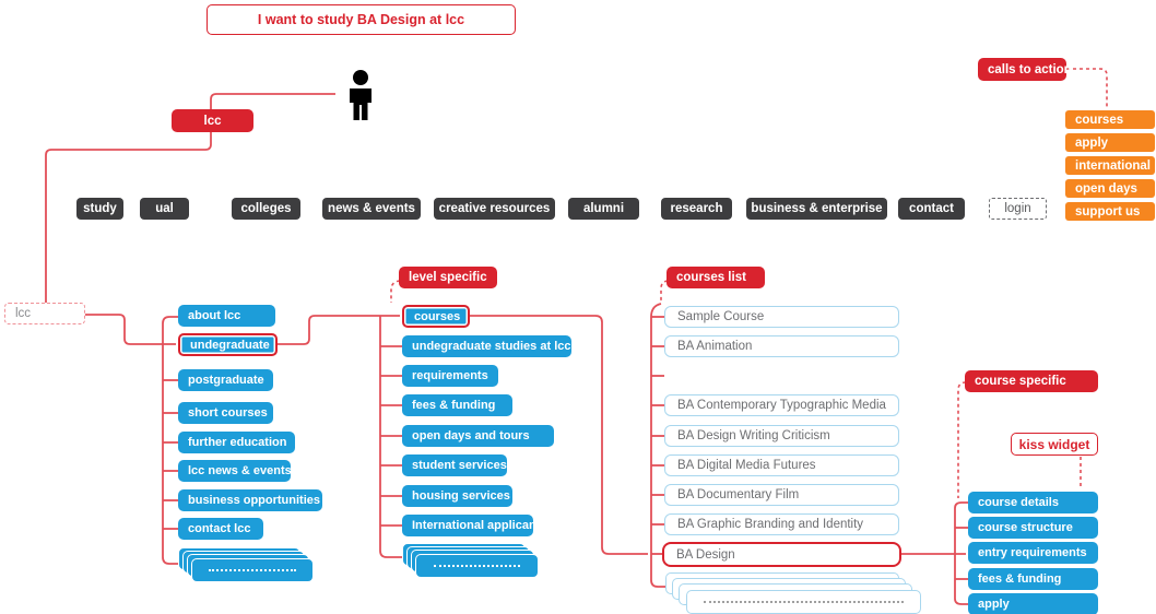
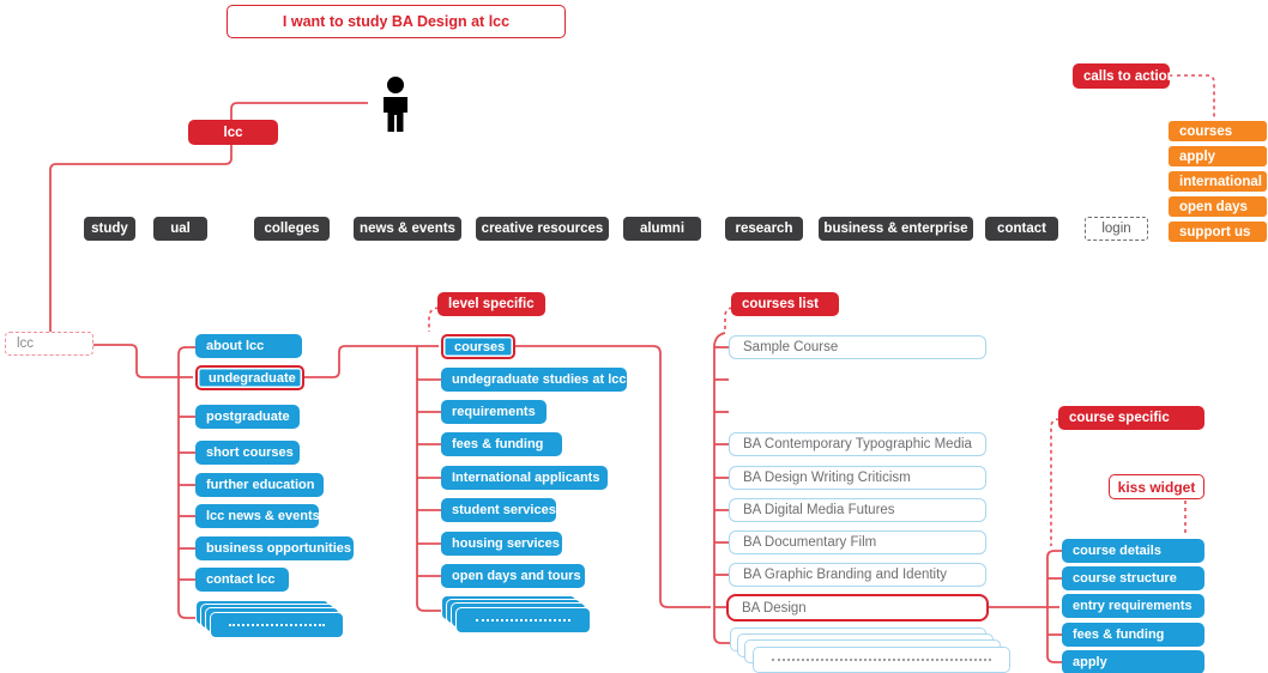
  I want to study BA Design at lcc
  lcc
  calls to action
  courses
  apply
  international
  open days
  support us
  study
  ual
  colleges
  news & events
  creative resources
  alumni
  research
  business & enterprise
  contact
  login
  lcc
  about lcc
  undegraduate
  postgraduate
  short courses
  further education
  lcc news & events
  business opportunities
  contact lcc
  level specific
  courses
  undegraduate studies at lcc
  requirements
  fees & funding
- open days and tours
+ International applicants
  student services
  housing services
- International applicants
+ open days and tours
  courses list
  Sample Course
- BA Animation
  BA Contemporary Typographic Media
  BA Design Writing Criticism
  BA Digital Media Futures
  BA Documentary Film
  BA Graphic Branding and Identity
  BA Design
  course specific
  kiss widget
  course details
  course structure
  entry requirements
  fees & funding
  apply
